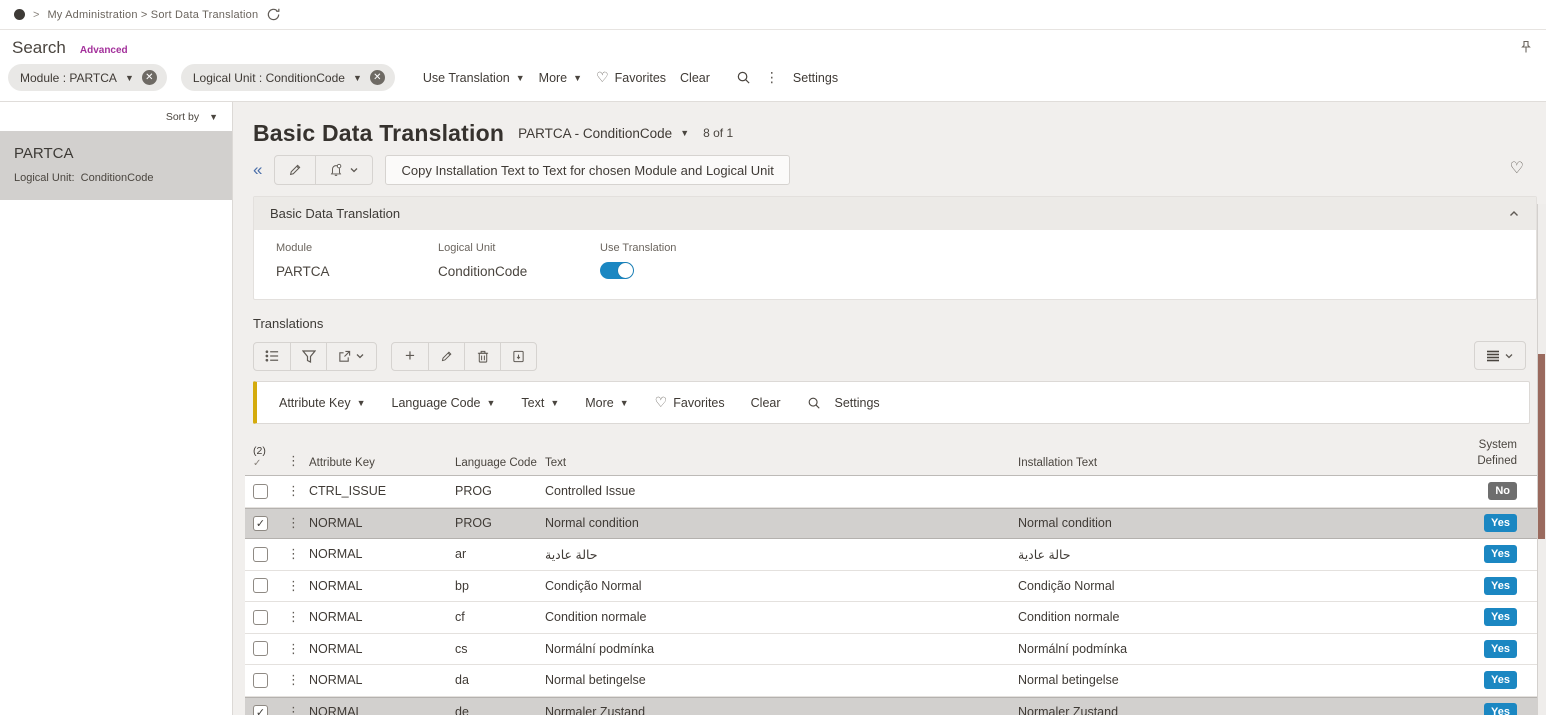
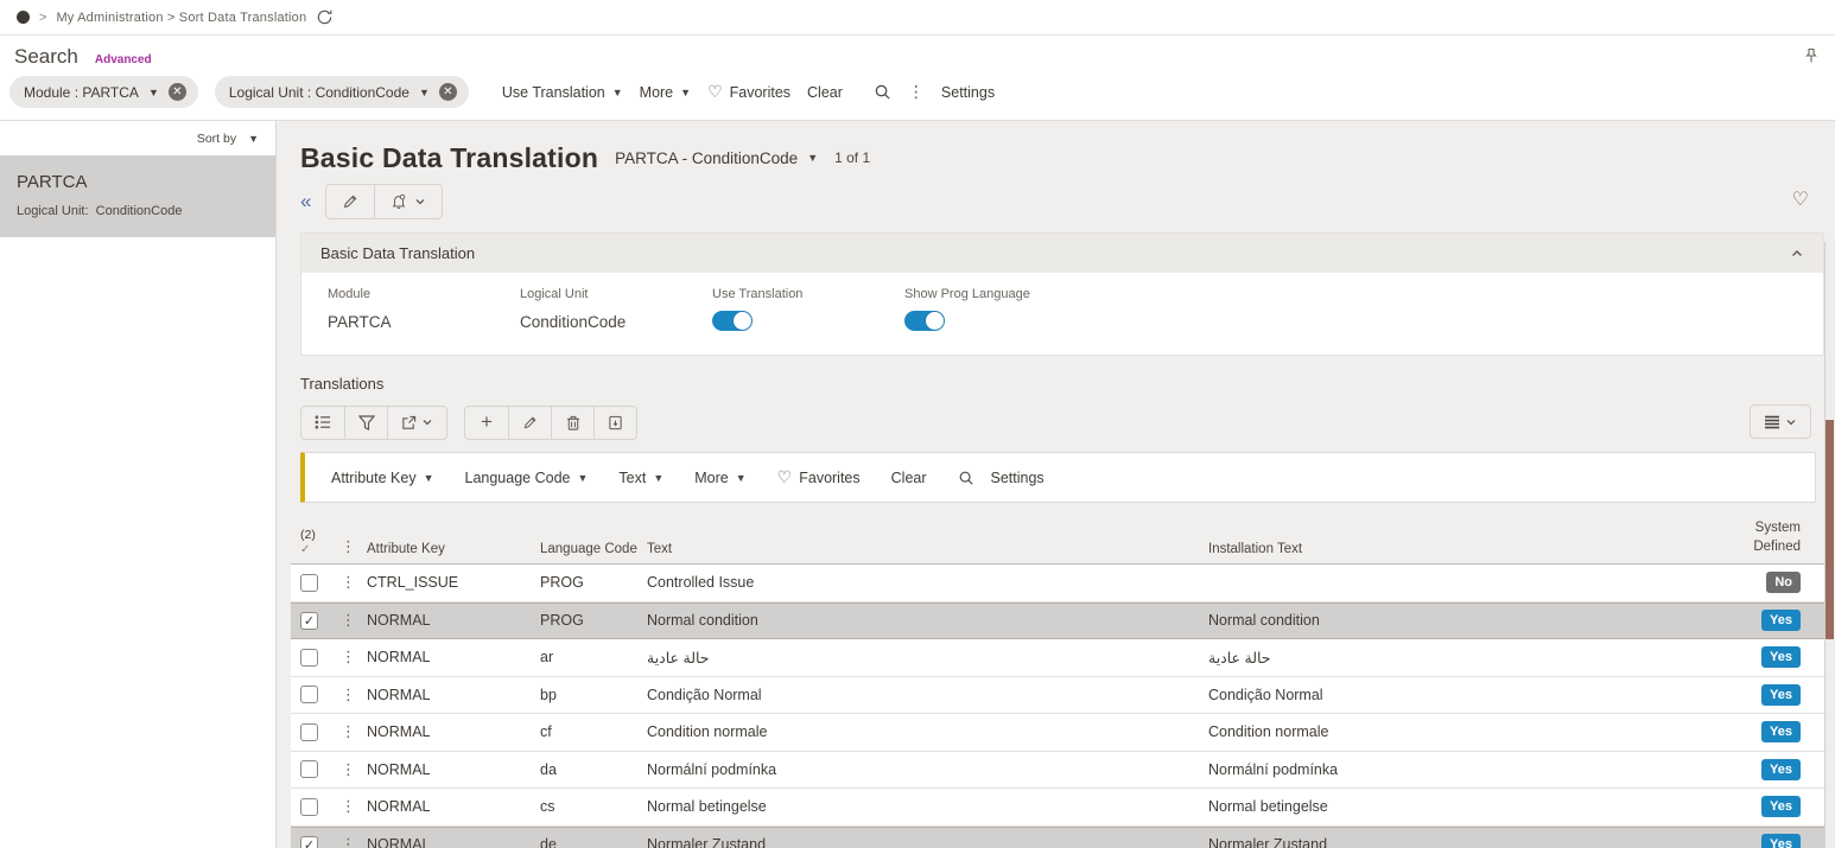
  >
  My Administration > Sort Data Translation
  Search
  Advanced
  Module : PARTCA
  ▼
  ✕
  Logical Unit : ConditionCode
  ▼
  ✕
  Use Translation
  ▼
  More
  ▼
  ♡
  Favorites
  Clear
  ⋮
  Settings
  Sort by
  ▼
  PARTCA
  Logical Unit: ConditionCode
  Basic Data Translation
  PARTCA - ConditionCode
  ▼
- 8 of 1
+ 1 of 1
  «
- Copy Installation Text to Text for chosen Module and Logical Unit
  ♡
  Basic Data Translation
  Module
  PARTCA
  Logical Unit
  ConditionCode
  Use Translation
+ Show Prog Language
  Translations
  +
  Attribute Key
  ▼
  Language Code
  ▼
  Text
  ▼
  More
  ▼
  ♡
  Favorites
  Clear
  Settings
  (2)
  ✓
  ⋮
  Attribute Key
  Language Code
  Text
  Installation Text
  System
  Defined
  ⋮
  CTRL_ISSUE
  PROG
  Controlled Issue
  No
  ✓
  ⋮
  NORMAL
  PROG
  Normal condition
  Normal condition
  Yes
  ⋮
  NORMAL
  ar
  حالة عادية
  حالة عادية
  Yes
  ⋮
  NORMAL
  bp
  Condição Normal
  Condição Normal
  Yes
  ⋮
  NORMAL
  cf
  Condition normale
  Condition normale
  Yes
  ⋮
  NORMAL
- cs
+ da
  Normální podmínka
  Normální podmínka
  Yes
  ⋮
  NORMAL
- da
+ cs
  Normal betingelse
  Normal betingelse
  Yes
  ✓
  ⋮
  NORMAL
  de
  Normaler Zustand
  Normaler Zustand
  Yes
